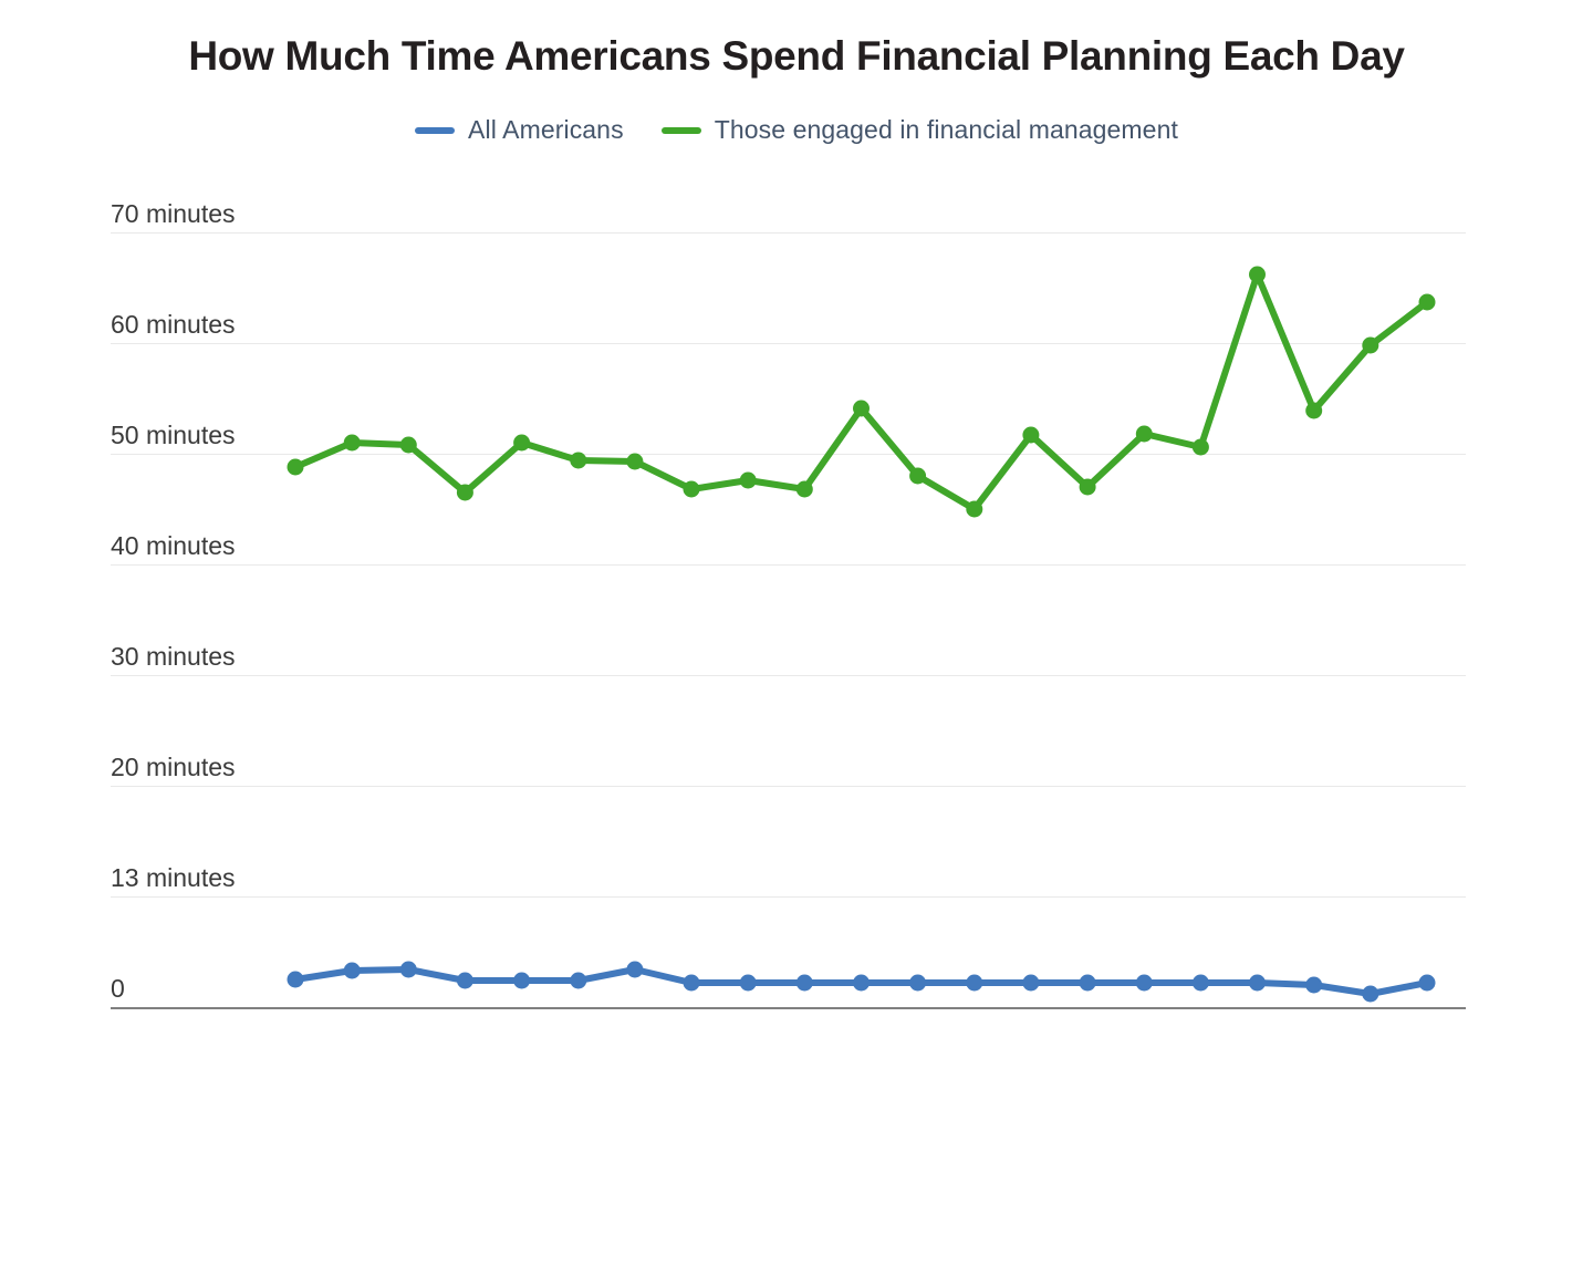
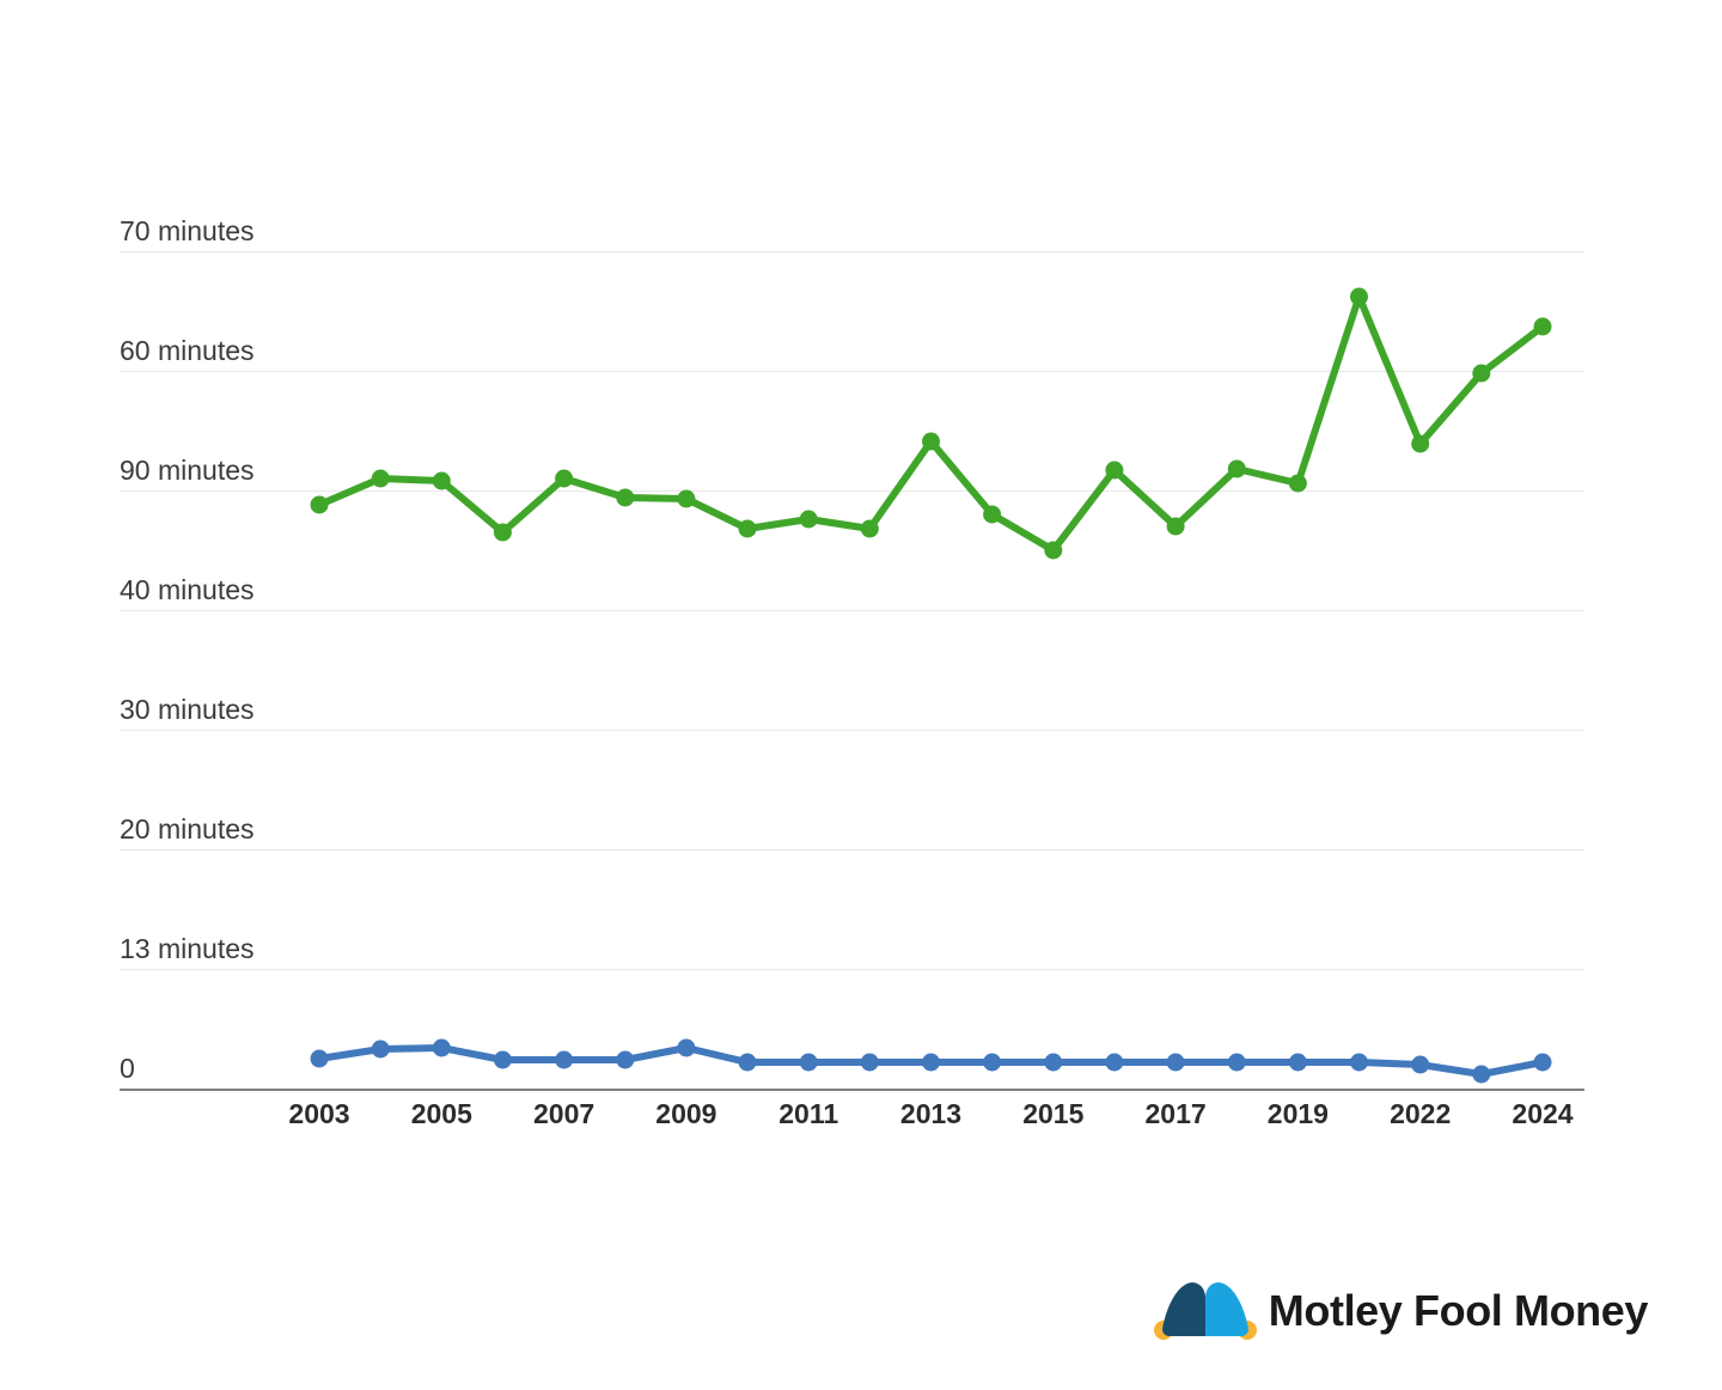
- How Much Time Americans Spend Financial Planning Each Day
- All Americans
- Those engaged in financial management
  0
  13 minutes
  20 minutes
  30 minutes
  40 minutes
- 50 minutes
+ 90 minutes
  60 minutes
  70 minutes
+ 2003
+ 2005
+ 2007
+ 2009
+ 2011
+ 2013
+ 2015
+ 2017
+ 2019
+ 2022
+ 2024
+ Motley Fool Money
